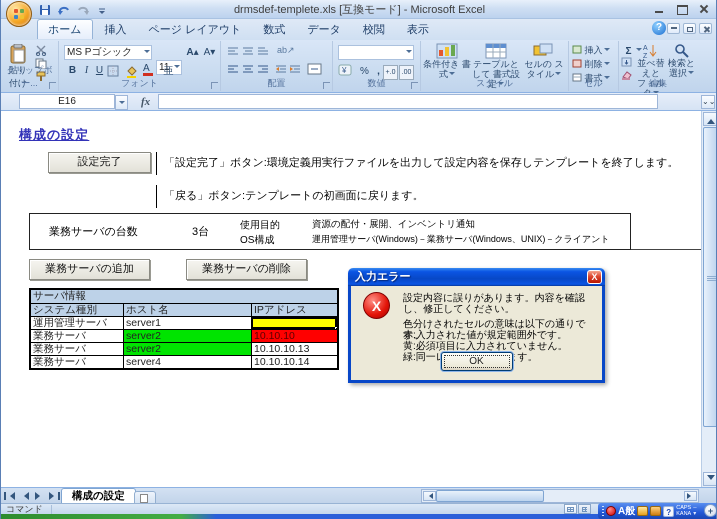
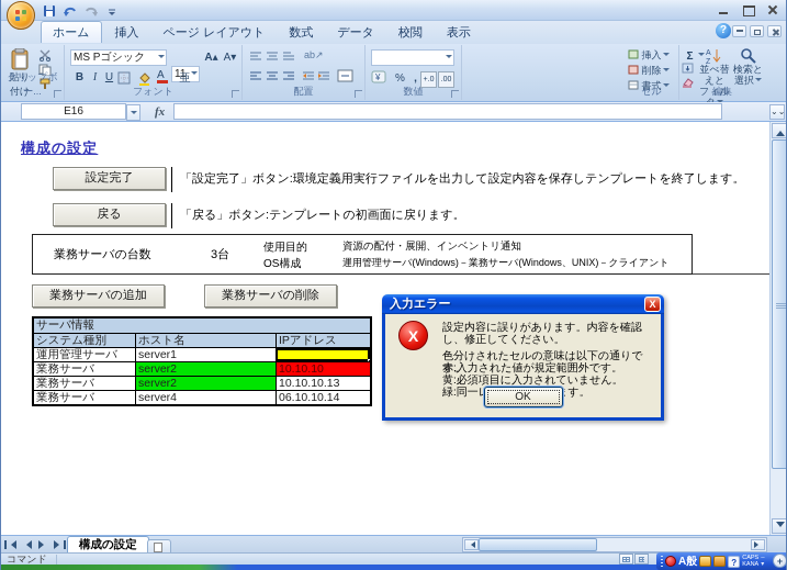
- drmsdef-templete.xls [互換モード] - Microsoft Excel
  ホーム 挿入 ページ レイアウト 数式 データ 校閲 表示
  ?
  貼り付け
  クリップボー...
  MS Pゴシック
  11
  A▴
  A▾
  B
  I
  U
  A
  亜
  フォント
  ab↗
  配置
  ¥
  %
  ,
  数値
- 条件付き 書式
- テーブルとして 書式設定
- セルの スタイル
- スタイル
  挿入
  削除
  書式
  セル
  Σ
  並べ替えと フィル
  検索と 選択
  編集
  E16
  fx
  ⌄⌄
  構成の設定
  設定完了
  「設定完了」ボタン:環境定義用実行ファイルを出力して設定内容を保存しテンプレートを終了します。
+ 戻る
  「戻る」ボタン:テンプレートの初画面に戻ります。
  業務サーバの台数
  3台
  使用目的
  資源の配付・展開、インベントリ通知
  OS構成
  運用管理サーバ(Windows)－業務サーバ(Windows、UNIX)－クライアント
  業務サーバの追加
  業務サーバの削除
  サーバ情報
  システム種別
  ホスト名
  IPアドレス
  運用管理サーバ
  server1
  業務サーバ
  server2
  10.10.10
  業務サーバ
  server2
  10.10.10.13
  業務サーバ
  server4
- 10.10.10.14
+ 06.10.10.14
  入力エラー
  X
  X
  設定内容に誤りがあります。内容を確認し、修正してください。
  色分けされたセルの意味は以下の通りです。
  赤:入力された値が規定範囲外です。
  黄:必須項目に入力されていません。
  OK
  構成の設定
  コマンド
  A般
  ?
  +
